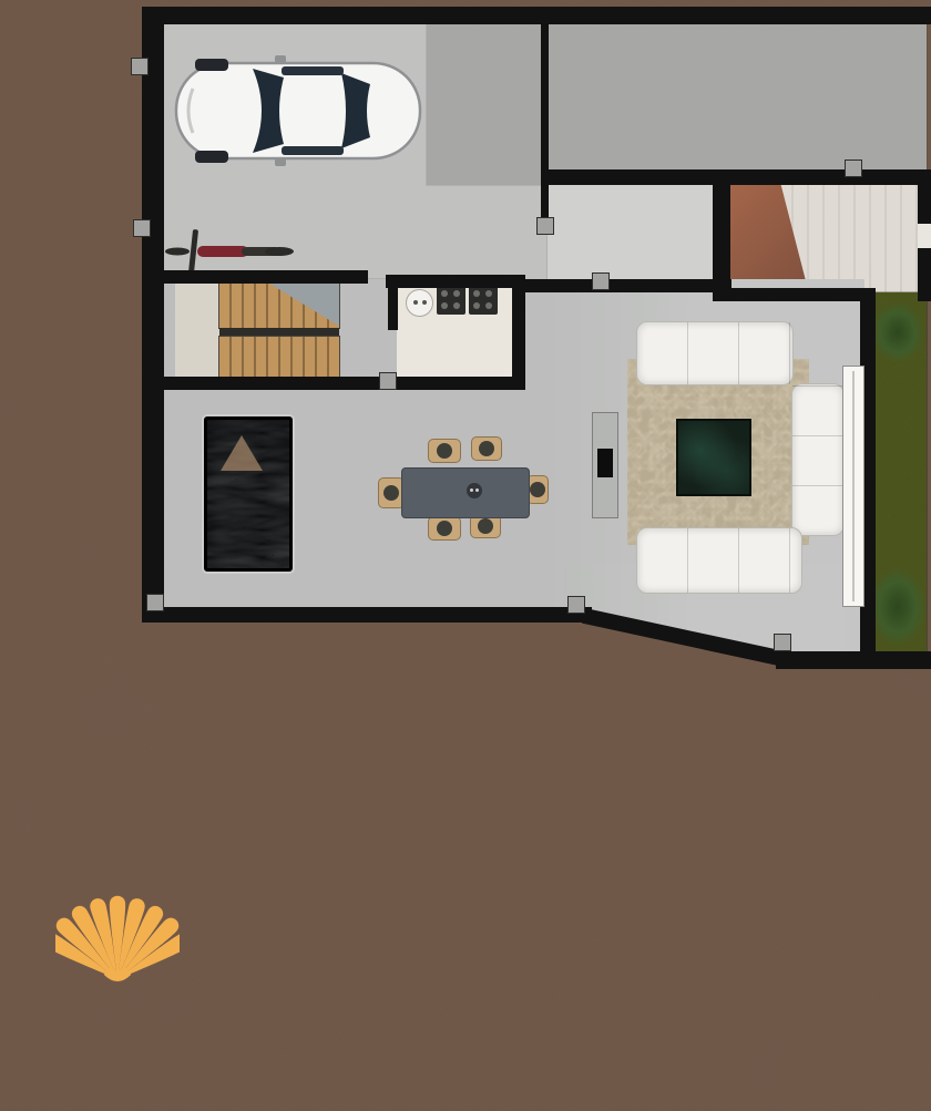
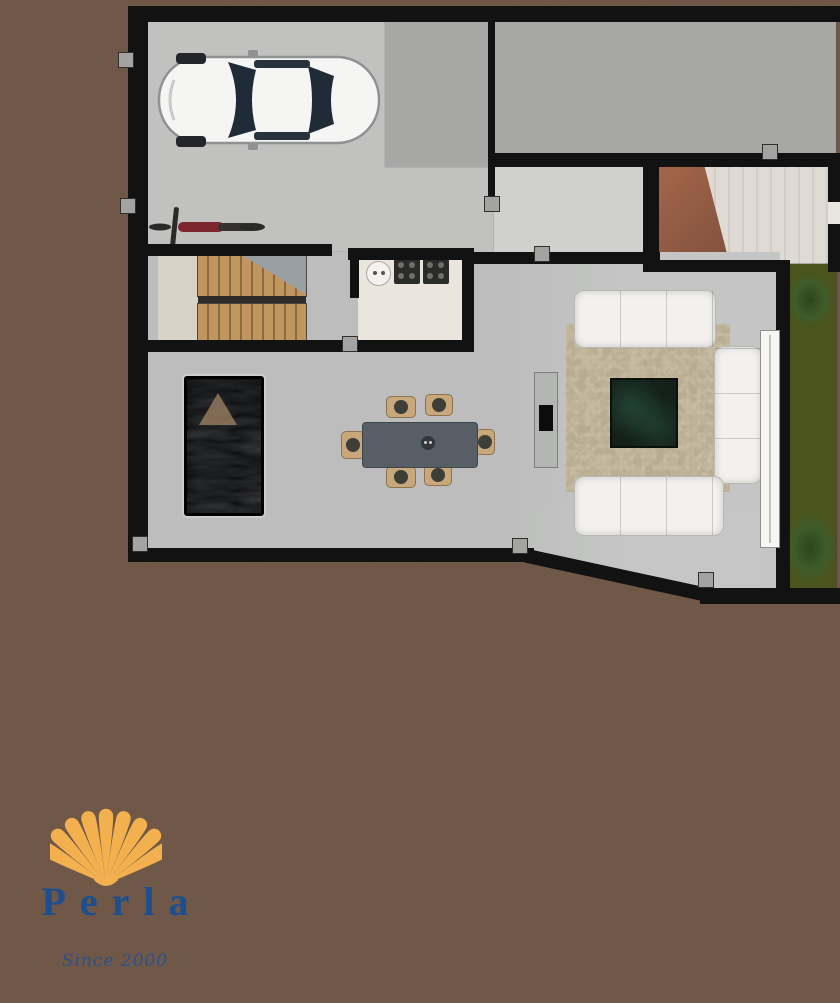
+ Perla
+ Since 2000
